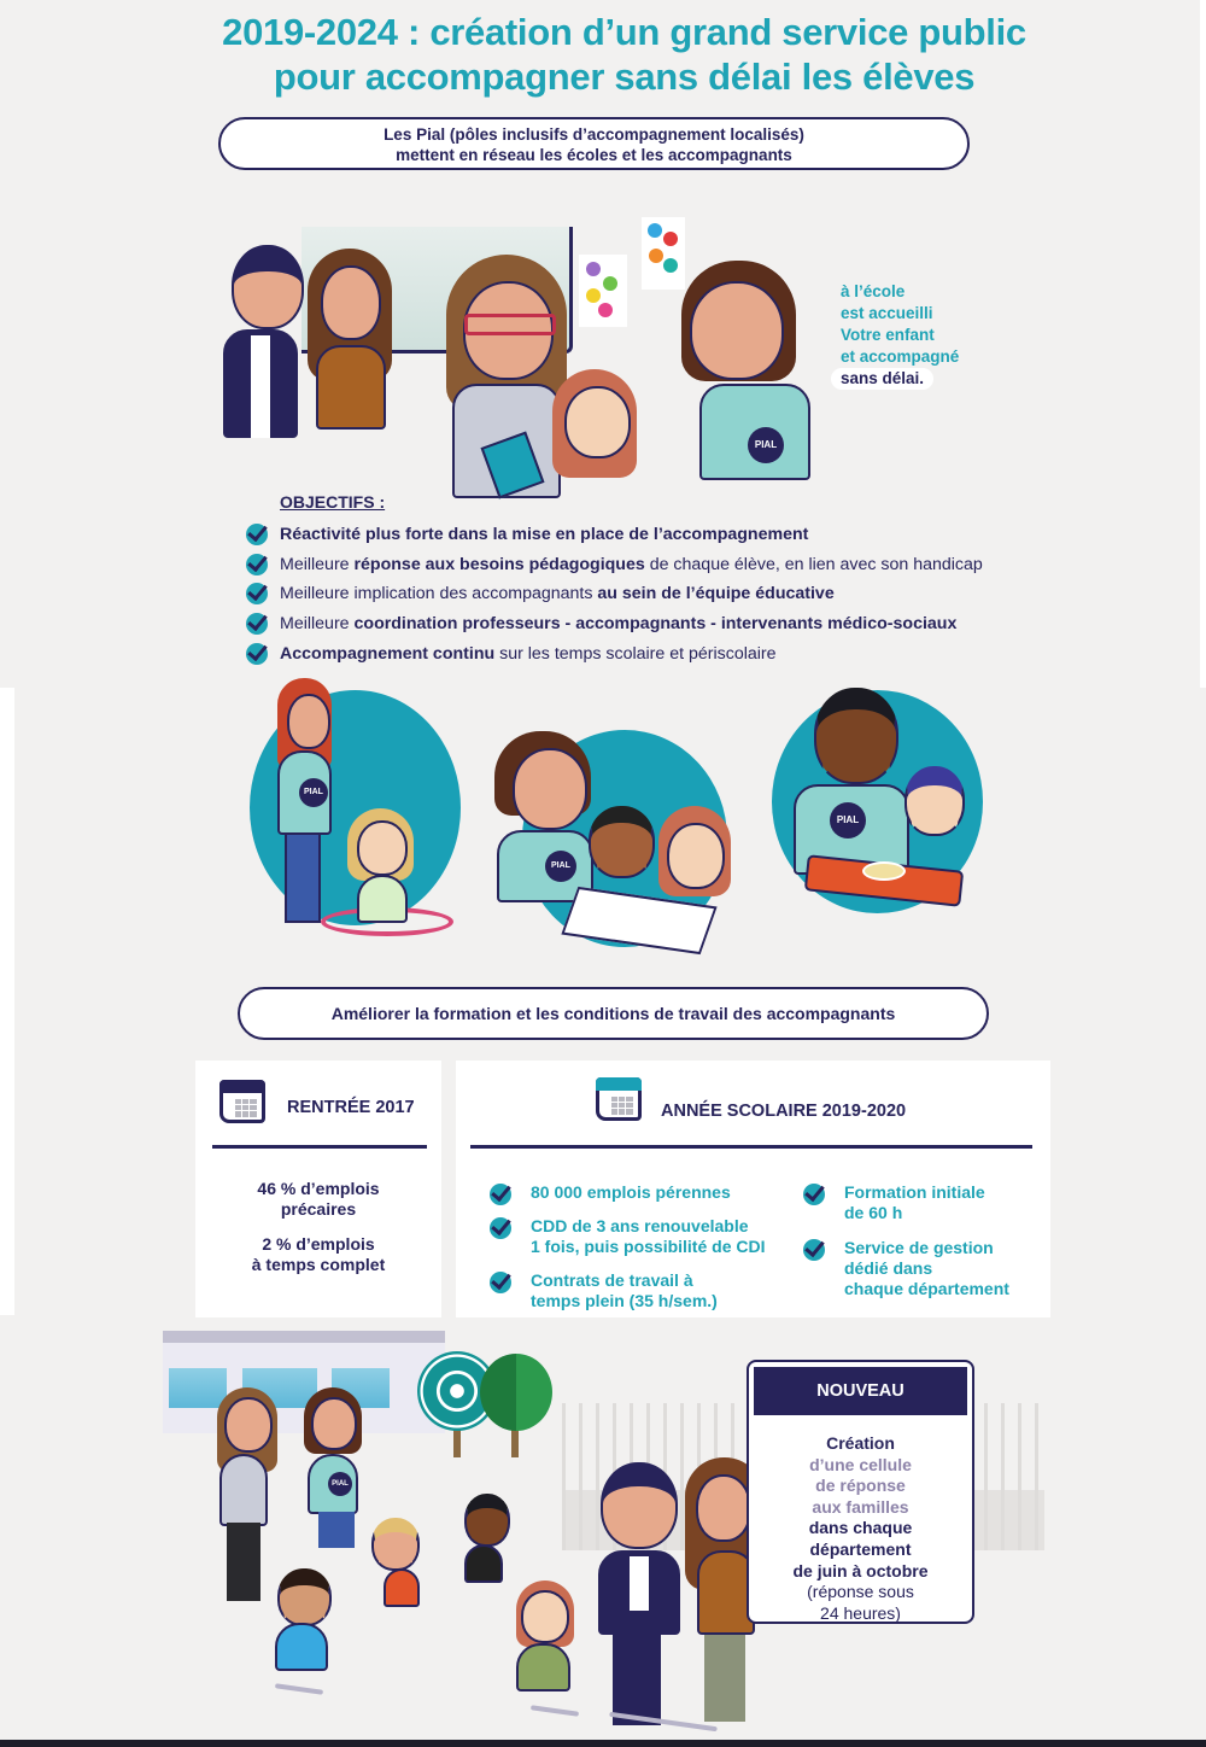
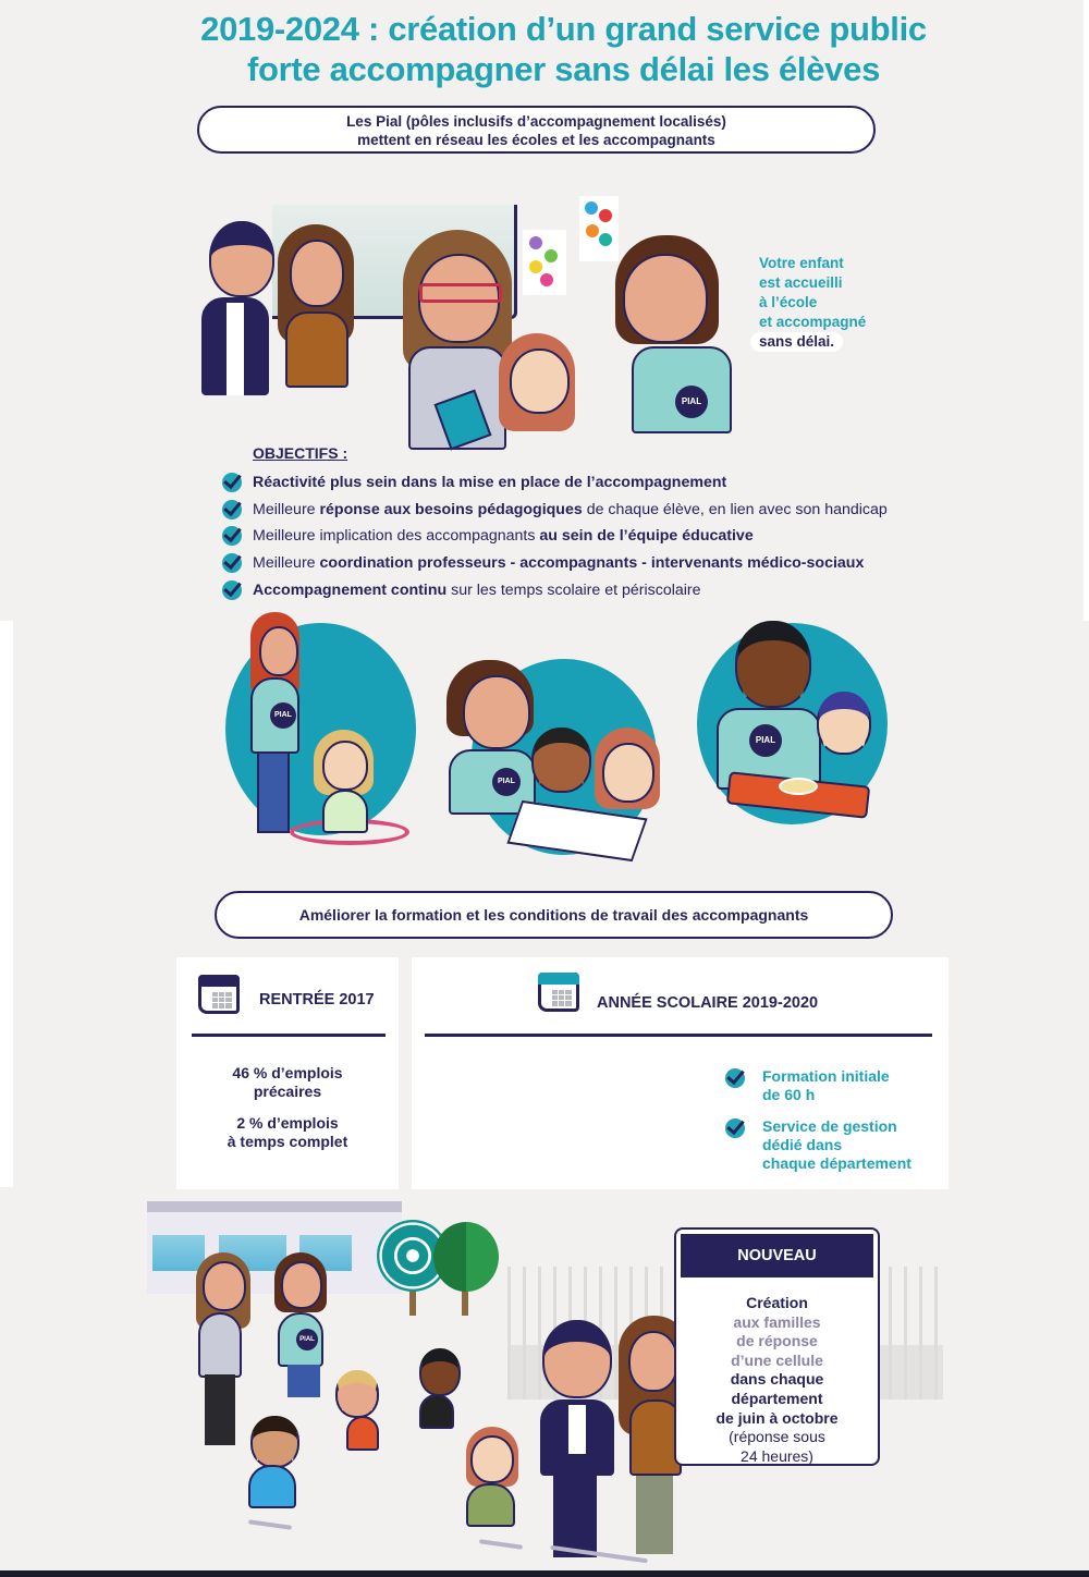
  2019-2024 : création d’un grand service public
- pour accompagner sans délai les élèves
+ forte accompagner sans délai les élèves
  Les Pial (pôles inclusifs d’accompagnement localisés)
  mettent en réseau les écoles et les accompagnants
  PIAL
- à l’école
+ Votre enfant
  est accueilli
- Votre enfant
+ à l’école
  et accompagné
  sans délai.
  OBJECTIFS :
- Réactivité plus forte dans la mise en place de l’accompagnement
+ Réactivité plus sein dans la mise en place de l’accompagnement
  Meilleure réponse aux besoins pédagogiques de chaque élève, en lien avec son handicap
  Meilleure implication des accompagnants au sein de l’équipe éducative
  Meilleure coordination professeurs - accompagnants - intervenants médico-sociaux
  Accompagnement continu sur les temps scolaire et périscolaire
  PIAL
  Améliorer la formation et les conditions de travail des accompagnants
  RENTRÉE 2017
  46 % d’emplois
  précaires
  2 % d’emplois
  à temps complet
  ANNÉE SCOLAIRE 2019-2020
- 80 000 emplois pérennes
- CDD de 3 ans renouvelable
- 1 fois, puis possibilité de CDI
- Contrats de travail à
- temps plein (35 h/sem.)
  Formation initiale
  de 60 h
  Service de gestion
  dédié dans
  chaque département
  NOUVEAU
  Création
- d’une cellule
+ aux familles
  de réponse
- aux familles
+ d’une cellule
  dans chaque
  département
  de juin à octobre
  (réponse sous
  24 heures)
